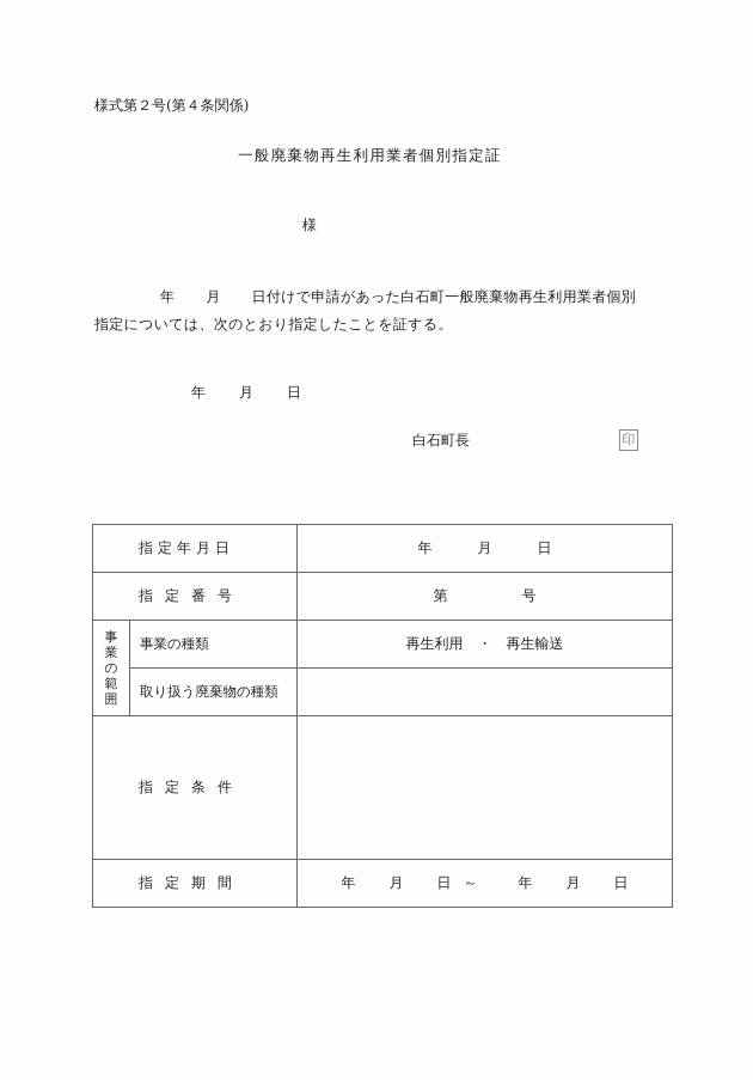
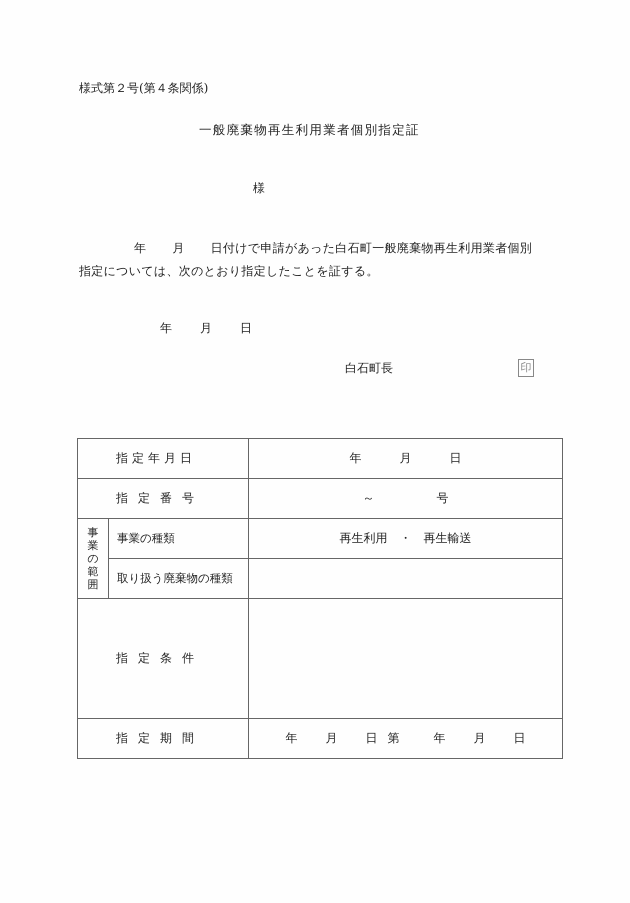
  様式第２号(第４条関係)
  一般廃棄物再生利用業者個別指定証
  様
  年 月 日付けで申請があった白石町一般廃棄物再生利用業者個別
  指定については、次のとおり指定したことを証する。
  年 月 日
  白石町長
  印
  指定年月日	年 月 日
- 指定番号	第 号
+ 指定番号	～ 号
  事業の範囲	事業の種類	再生利用 ・ 再生輸送
  取り扱う廃棄物の種類
  指定条件
- 指定期間	年 月 日 ～ 年 月 日
+ 指定期間	年 月 日 第 年 月 日
